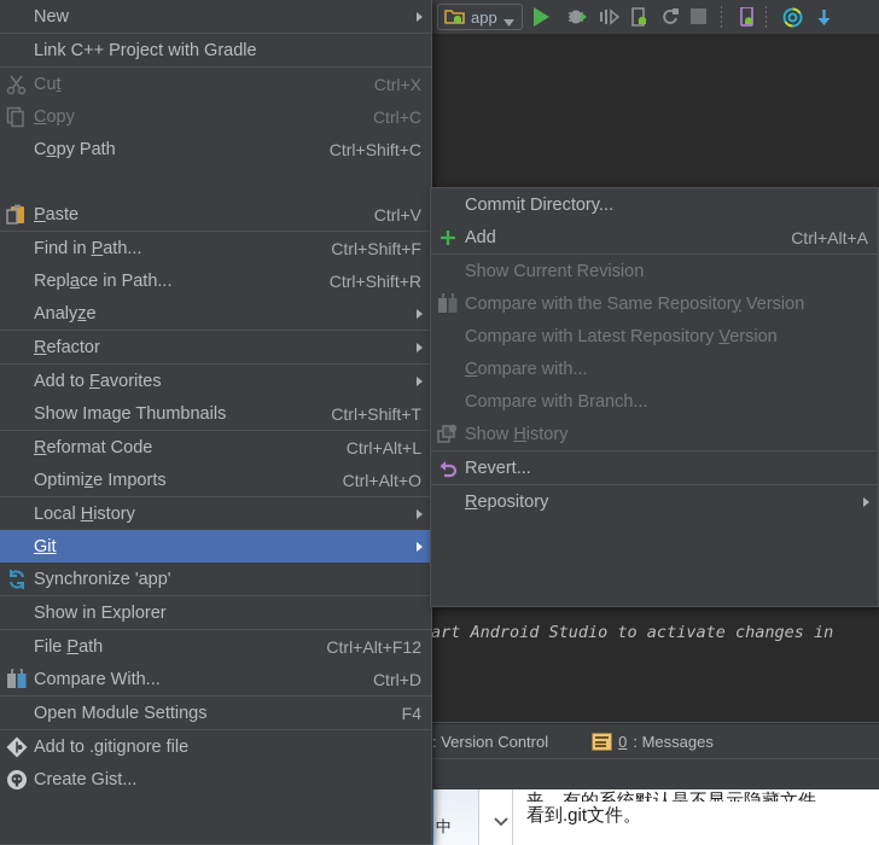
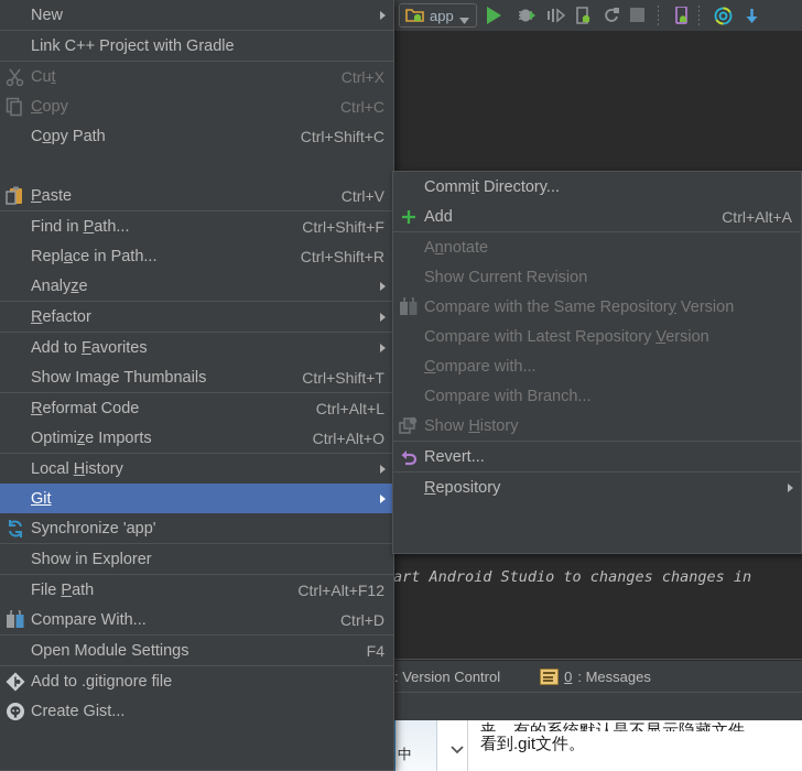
  app
- art Android Studio to activate changes in
+ art Android Studio to changes changes in
  : Version Control
  0
  : Messages
  中
  夹，有的系统默认是不显示隐藏文件
  看到.git文件。
  New
  Link C++ Project with Gradle
  Cut
  Ctrl+X
  Copy
  Ctrl+C
  Copy Path
  Ctrl+Shift+C
  Paste
  Ctrl+V
  Find in Path...
  Ctrl+Shift+F
  Replace in Path...
  Ctrl+Shift+R
  Analyze
  Refactor
  Add to Favorites
  Show Image Thumbnails
  Ctrl+Shift+T
  Reformat Code
  Ctrl+Alt+L
  Optimize Imports
  Ctrl+Alt+O
  Local History
  Git
  Synchronize 'app'
  Show in Explorer
  File Path
  Ctrl+Alt+F12
  Compare With...
  Ctrl+D
  Open Module Settings
  F4
  Add to .gitignore file
  Create Gist...
  Commit Directory...
  Add
  Ctrl+Alt+A
+ Annotate
  Show Current Revision
  Compare with the Same Repository Version
  Compare with Latest Repository Version
  Compare with...
  Compare with Branch...
  Show History
  Revert...
  Repository
